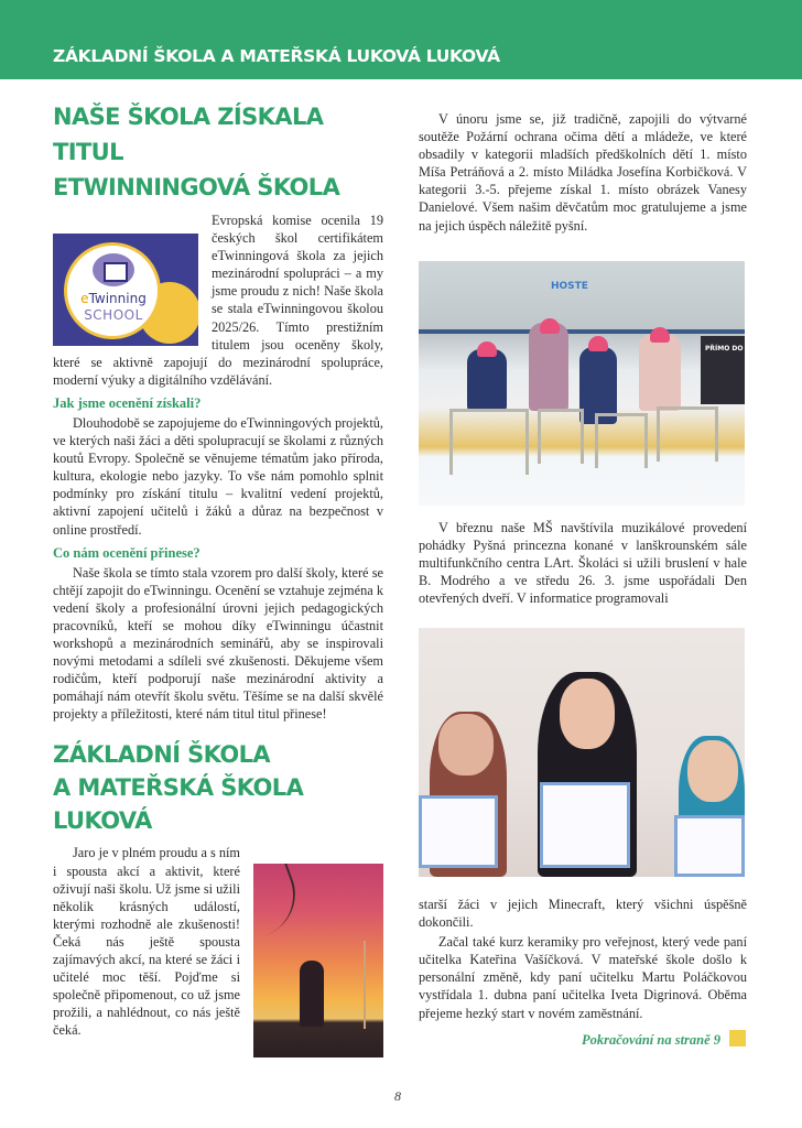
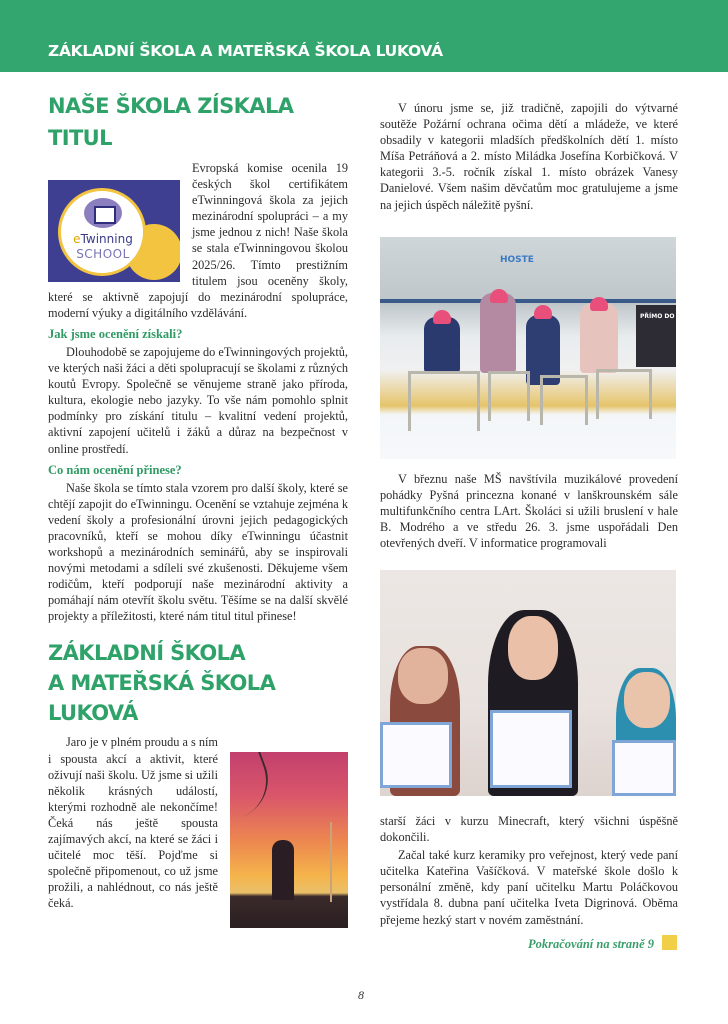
- ZÁKLADNÍ ŠKOLA A MATEŘSKÁ LUKOVÁ LUKOVÁ
+ ZÁKLADNÍ ŠKOLA A MATEŘSKÁ ŠKOLA LUKOVÁ
  NAŠE ŠKOLA ZÍSKALA TITUL
- ETWINNINGOVÁ ŠKOLA
  eTwinning
  SCHOOL
- Evropská komise ocenila 19 českých škol certifikátem eTwinningová škola za jejich mezinárodní spolupráci – a my jsme proudu z nich! Naše škola se stala eTwinningovou školou 2025/26. Tímto prestižním titulem jsou oceněny školy, které se aktivně zapojují do mezinárodní spolupráce, moderní výuky a digitálního vzdělávání.
+ Evropská komise ocenila 19 českých škol certifikátem eTwinningová škola za jejich mezinárodní spolupráci – a my jsme jednou z nich! Naše škola se stala eTwinningovou školou 2025/26. Tímto prestižním titulem jsou oceněny školy, které se aktivně zapojují do mezinárodní spolupráce, moderní výuky a digitálního vzdělávání.
  Jak jsme ocenění získali?
- Dlouhodobě se zapojujeme do eTwinningových projektů, ve kterých naši žáci a děti spolupracují se školami z různých koutů Evropy. Společně se věnujeme tématům jako příroda, kultura, ekologie nebo jazyky. To vše nám pomohlo splnit podmínky pro získání titulu – kvalitní vedení projektů, aktivní zapojení učitelů i žáků a důraz na bezpečnost v online prostředí.
+ Dlouhodobě se zapojujeme do eTwinningových projektů, ve kterých naši žáci a děti spolupracují se školami z různých koutů Evropy. Společně se věnujeme straně jako příroda, kultura, ekologie nebo jazyky. To vše nám pomohlo splnit podmínky pro získání titulu – kvalitní vedení projektů, aktivní zapojení učitelů i žáků a důraz na bezpečnost v online prostředí.
  Co nám ocenění přinese?
  Naše škola se tímto stala vzorem pro další školy, které se chtějí zapojit do eTwinningu. Ocenění se vztahuje zejména k vedení školy a profesionální úrovni jejich pedagogických pracovníků, kteří se mohou díky eTwinningu účastnit workshopů a mezinárodních seminářů, aby se inspirovali novými metodami a sdíleli své zkušenosti. Děkujeme všem rodičům, kteří podporují naše mezinárodní aktivity a pomáhají nám otevřít školu světu. Těšíme se na další skvělé projekty a příležitosti, které nám titul titul přinese!
  ZÁKLADNÍ ŠKOLA
  A MATEŘSKÁ ŠKOLA LUKOVÁ
- Jaro je v plném proudu a s ním i spousta akcí a aktivit, které oživují naši školu. Už jsme si užili několik krásných událostí, kterými rozhodně ale zkušenosti! Čeká nás ještě spousta zajímavých akcí, na které se žáci i učitelé moc těší. Pojďme si společně připomenout, co už jsme prožili, a nahlédnout, co nás ještě čeká.
+ Jaro je v plném proudu a s ním i spousta akcí a aktivit, které oživují naši školu. Už jsme si užili několik krásných událostí, kterými rozhodně ale nekončíme! Čeká nás ještě spousta zajímavých akcí, na které se žáci i učitelé moc těší. Pojďme si společně připomenout, co už jsme prožili, a nahlédnout, co nás ještě čeká.
- V únoru jsme se, již tradičně, zapojili do výtvarné soutěže Požární ochrana očima dětí a mládeže, ve které obsadily v kategorii mladších předškolních dětí 1. místo Míša Petráňová a 2. místo Miládka Josefína Korbičková. V kategorii 3.-5. přejeme získal 1. místo obrázek Vanesy Danielové. Všem našim děvčatům moc gratulujeme a jsme na jejich úspěch náležitě pyšní.
+ V únoru jsme se, již tradičně, zapojili do výtvarné soutěže Požární ochrana očima dětí a mládeže, ve které obsadily v kategorii mladších předškolních dětí 1. místo Míša Petráňová a 2. místo Miládka Josefína Korbičková. V kategorii 3.-5. ročník získal 1. místo obrázek Vanesy Danielové. Všem našim děvčatům moc gratulujeme a jsme na jejich úspěch náležitě pyšní.
  HOSTE
  V březnu naše MŠ navštívila muzikálové provedení pohádky Pyšná princezna konané v lanškrounském sále multifunkčního centra LArt. Školáci si užili bruslení v hale B. Modrého a ve středu 26. 3. jsme uspořádali Den otevřených dveří. V informatice programovali
- starší žáci v jejich Minecraft, který všichni úspěšně dokončili.
+ starší žáci v kurzu Minecraft, který všichni úspěšně dokončili.
- Začal také kurz keramiky pro veřejnost, který vede paní učitelka Kateřina Vašíčková. V mateřské škole došlo k personální změně, kdy paní učitelku Martu Poláčkovou vystřídala 1. dubna paní učitelka Iveta Digrinová. Oběma přejeme hezký start v novém zaměstnání.
+ Začal také kurz keramiky pro veřejnost, který vede paní učitelka Kateřina Vašíčková. V mateřské škole došlo k personální změně, kdy paní učitelku Martu Poláčkovou vystřídala 8. dubna paní učitelka Iveta Digrinová. Oběma přejeme hezký start v novém zaměstnání.
  Pokračování na straně 9
  8
